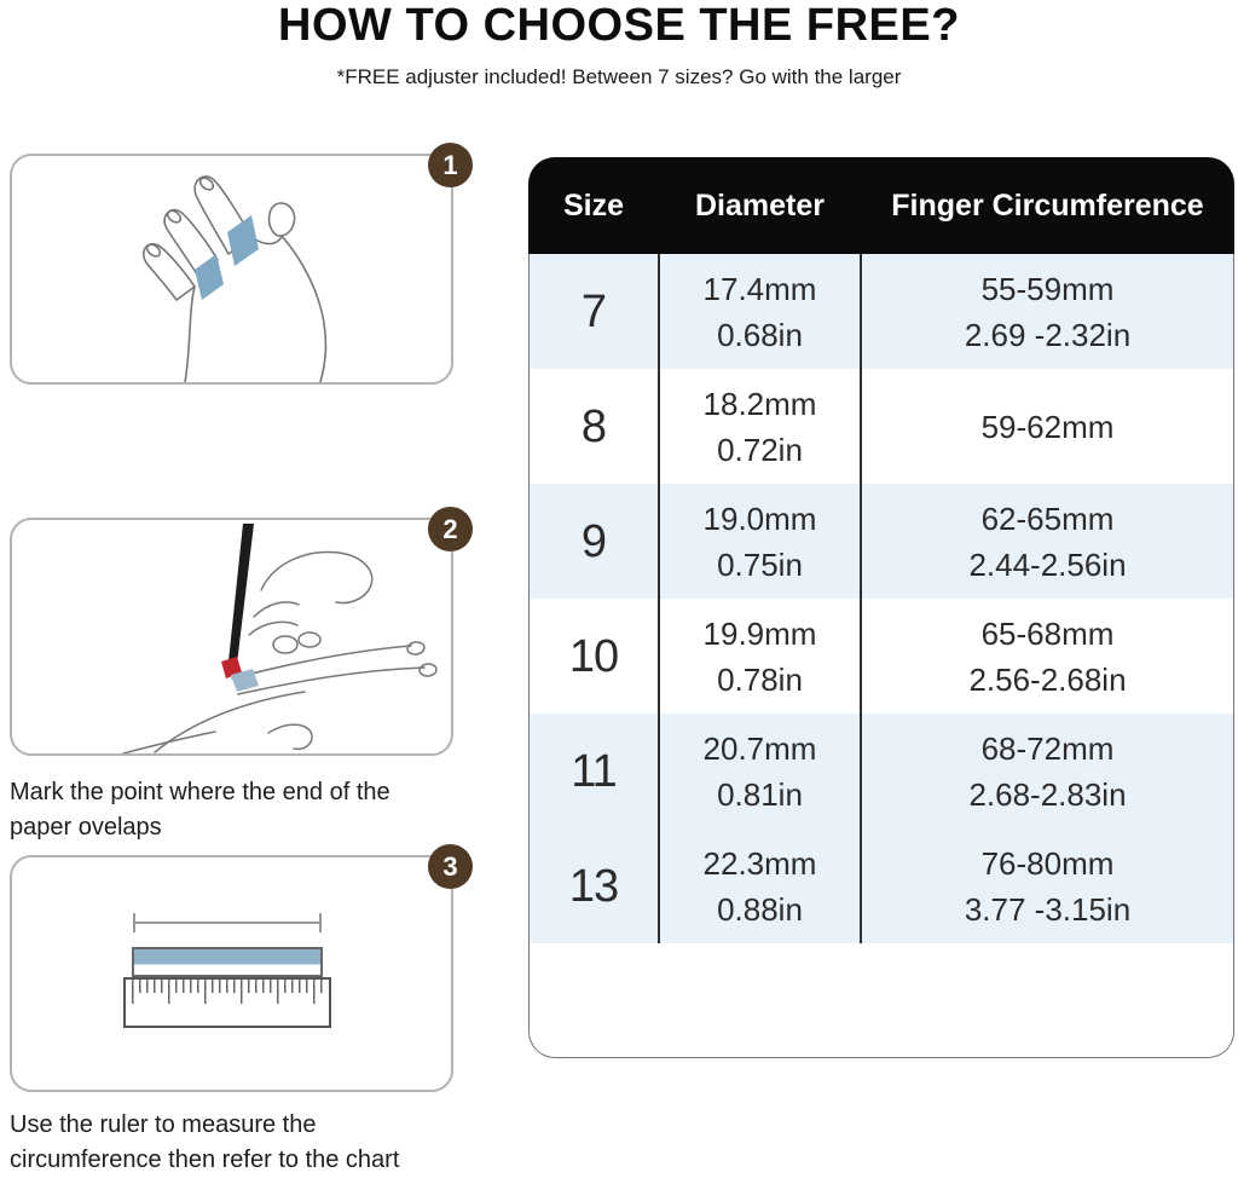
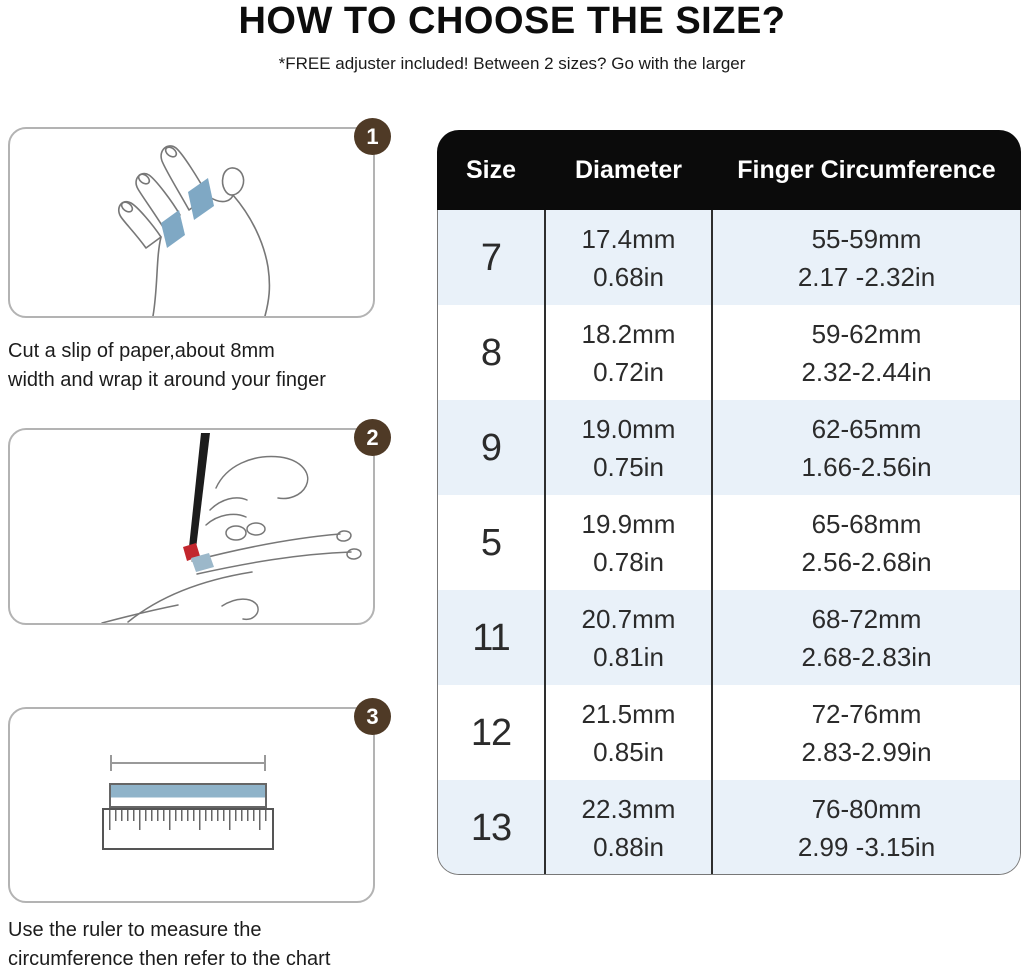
- HOW TO CHOOSE THE FREE?
+ HOW TO CHOOSE THE SIZE?
- *FREE adjuster included! Between 7 sizes? Go with the larger
+ *FREE adjuster included! Between 2 sizes? Go with the larger
  1
+ Cut a slip of paper,about 8mm
+ width and wrap it around your finger
  2
- Mark the point where the end of the
- paper ovelaps
  3
  Use the ruler to measure the
  circumference then refer to the chart
  Size
  Diameter
  Finger Circumference
  7
  17.4mm
  0.68in
  55-59mm
- 2.69 -2.32in
+ 2.17 -2.32in
  8
  18.2mm
  0.72in
  59-62mm
+ 2.32-2.44in
  9
  19.0mm
  0.75in
  62-65mm
- 2.44-2.56in
+ 1.66-2.56in
- 10
+ 5
  19.9mm
  0.78in
  65-68mm
  2.56-2.68in
  11
  20.7mm
  0.81in
  68-72mm
  2.68-2.83in
+ 12
+ 21.5mm
+ 0.85in
+ 72-76mm
+ 2.83-2.99in
  13
  22.3mm
  0.88in
  76-80mm
- 3.77 -3.15in
+ 2.99 -3.15in
